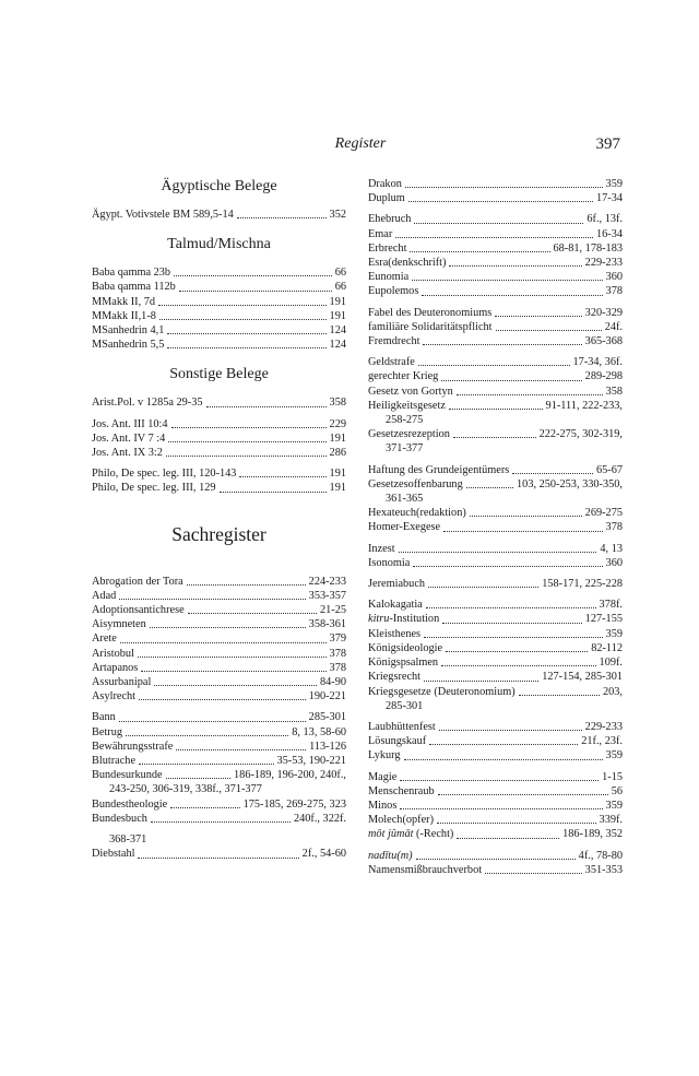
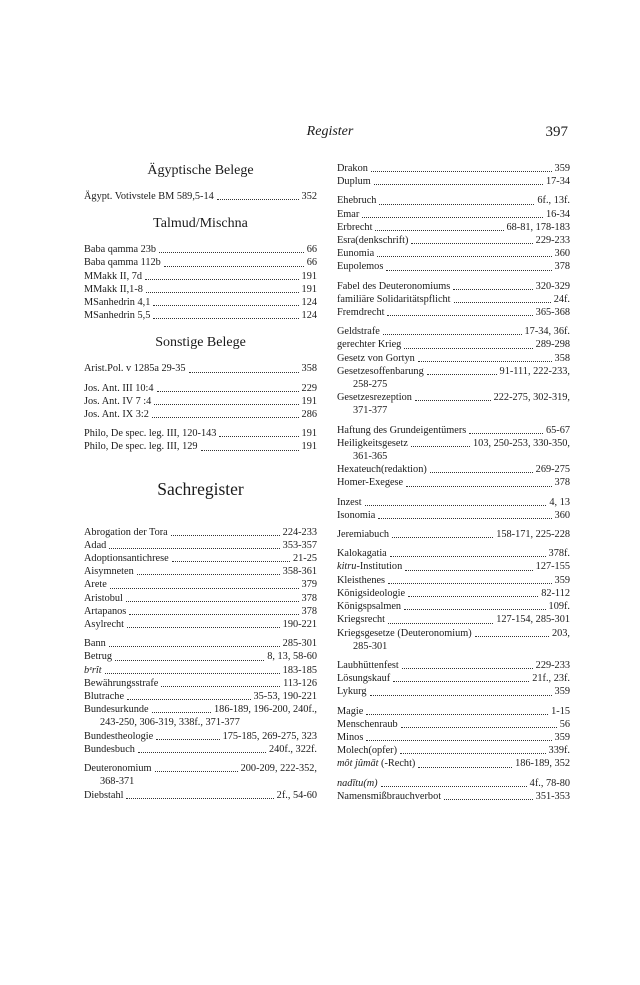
  Register
  397
  Ägyptische Belege
  Ägypt. Votivstele BM 589,5-14
  352
  Talmud/Mischna
  Baba qamma 23b
  66
  Baba qamma 112b
  66
  MMakk II, 7d
  191
  MMakk II,1-8
  191
  MSanhedrin 4,1
  124
  MSanhedrin 5,5
  124
  Sonstige Belege
  Arist.Pol. v 1285a 29-35
  358
  Jos. Ant. III 10:4
  229
  Jos. Ant. IV 7 :4
  191
  Jos. Ant. IX 3:2
  286
  Philo, De spec. leg. III, 120-143
  191
  Philo, De spec. leg. III, 129
  191
  Sachregister
  Abrogation der Tora
  224-233
  Adad
  353-357
  Adoptionsantichrese
  21-25
  Aisymneten
  358-361
  Arete
  379
  Aristobul
  378
  Artapanos
  378
- Assurbanipal
- 84-90
  Asylrecht
  190-221
  Bann
  285-301
  Betrug
  8, 13, 58-60
+ bᵉrît
+ 183-185
  Bewährungsstrafe
  113-126
  Blutrache
  35-53, 190-221
  Bundesurkunde
  186-189, 196-200, 240f.,
  243-250, 306-319, 338f., 371-377
  Bundestheologie
  175-185, 269-275, 323
  Bundesbuch
  240f., 322f.
+ Deuteronomium
+ 200-209, 222-352,
  368-371
  Diebstahl
  2f., 54-60
  Drakon
  359
  Duplum
  17-34
  Ehebruch
  6f., 13f.
  Emar
  16-34
  Erbrecht
  68-81, 178-183
  Esra(denkschrift)
  229-233
  Eunomia
  360
  Eupolemos
  378
  Fabel des Deuteronomiums
  320-329
  familiäre Solidaritätspflicht
  24f.
  Fremdrecht
  365-368
  Geldstrafe
  17-34, 36f.
  gerechter Krieg
  289-298
  Gesetz von Gortyn
  358
- Heiligkeitsgesetz
+ Gesetzesoffenbarung
  91-111, 222-233,
  258-275
  Gesetzesrezeption
  222-275, 302-319,
  371-377
  Haftung des Grundeigentümers
  65-67
- Gesetzesoffenbarung
+ Heiligkeitsgesetz
  103, 250-253, 330-350,
  361-365
  Hexateuch(redaktion)
  269-275
  Homer-Exegese
  378
  Inzest
  4, 13
  Isonomia
  360
  Jeremiabuch
  158-171, 225-228
  Kalokagatia
  378f.
  kitru-Institution
  127-155
  Kleisthenes
  359
  Königsideologie
  82-112
  Königspsalmen
  109f.
  Kriegsrecht
  127-154, 285-301
  Kriegsgesetze (Deuteronomium)
  203,
  285-301
  Laubhüttenfest
  229-233
  Lösungskauf
  21f., 23f.
  Lykurg
  359
  Magie
  1-15
  Menschenraub
  56
  Minos
  359
  Molech(opfer)
  339f.
  môt jûmāt (-Recht)
  186-189, 352
  nadītu(m)
  4f., 78-80
  Namensmißbrauchverbot
  351-353
